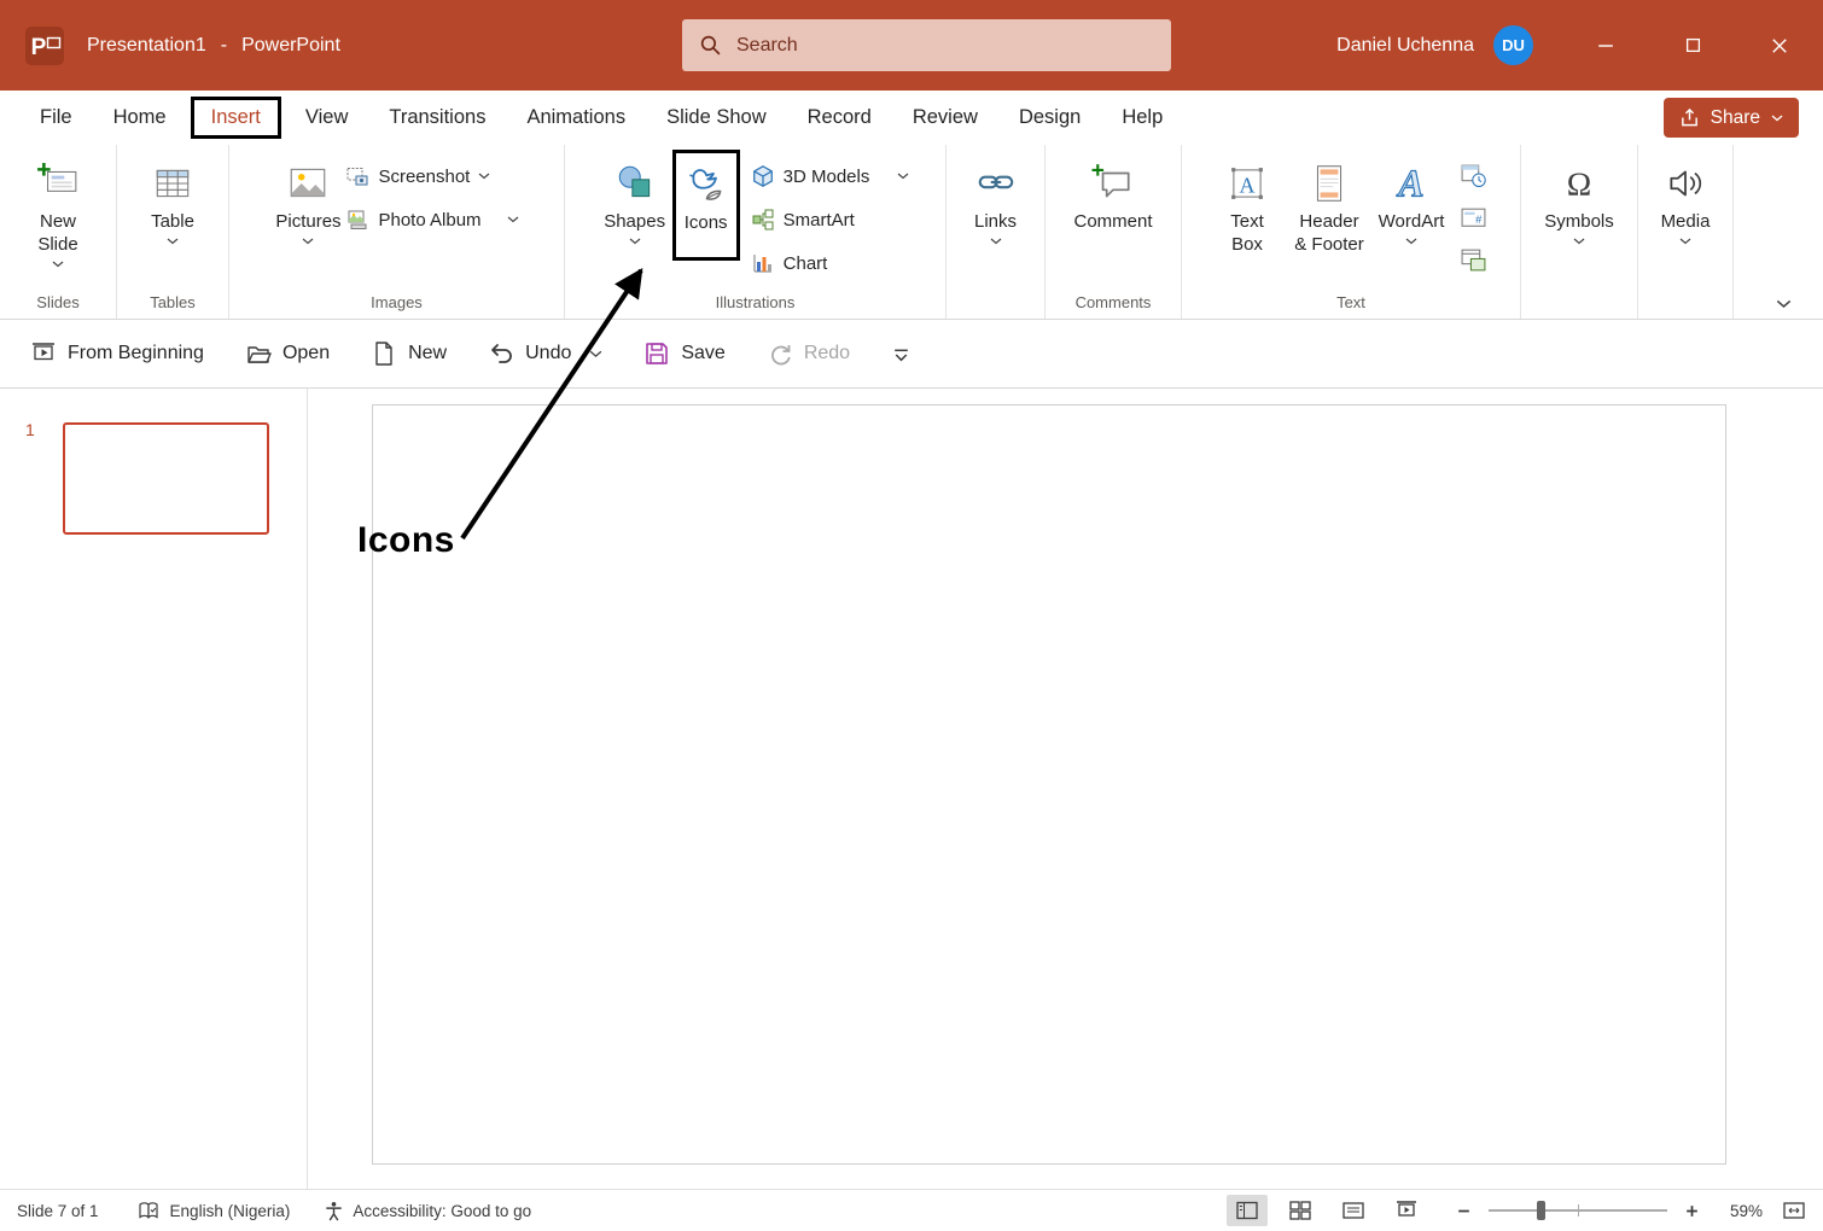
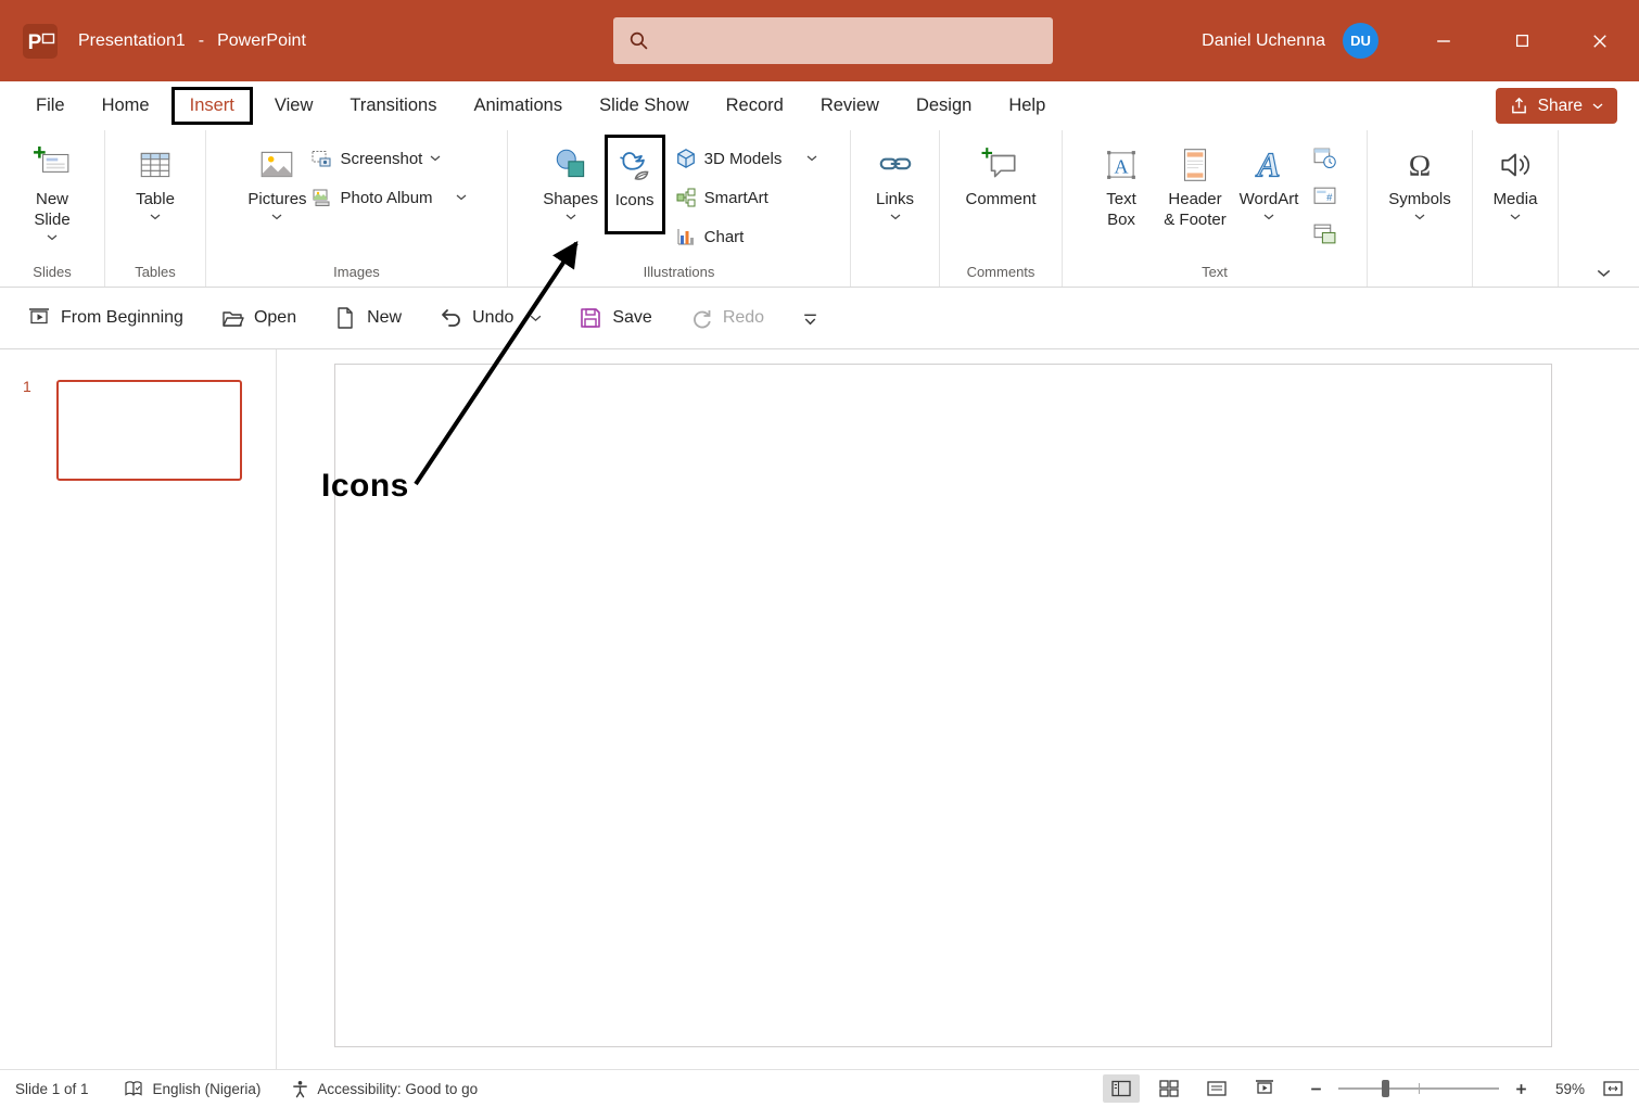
  P
  Presentation1
  -
  PowerPoint
- Search
  Daniel Uchenna
  DU
  File
  Home
  Insert
  View
  Transitions
  Animations
  Slide Show
  Record
  Review
  Design
  Help
  Share
  New Slide
  Slides
  Table
  Tables
  Pictures
  Screenshot
  Photo Album
  Images
  Shapes
  Icons
  3D Models
  SmartArt
  Chart
  Illustrations
  Links
  Comment
  Comments
  A
  Text Box
  Header & Footer
  A
  WordArt
  #
  Text
  Ω
  Symbols
  Media
  From Beginning
  Open
  New
  Undo
  Save
  Redo
  1
- Slide 7 of 1
+ Slide 1 of 1
  English (Nigeria)
  Accessibility: Good to go
  59%
  Icons
